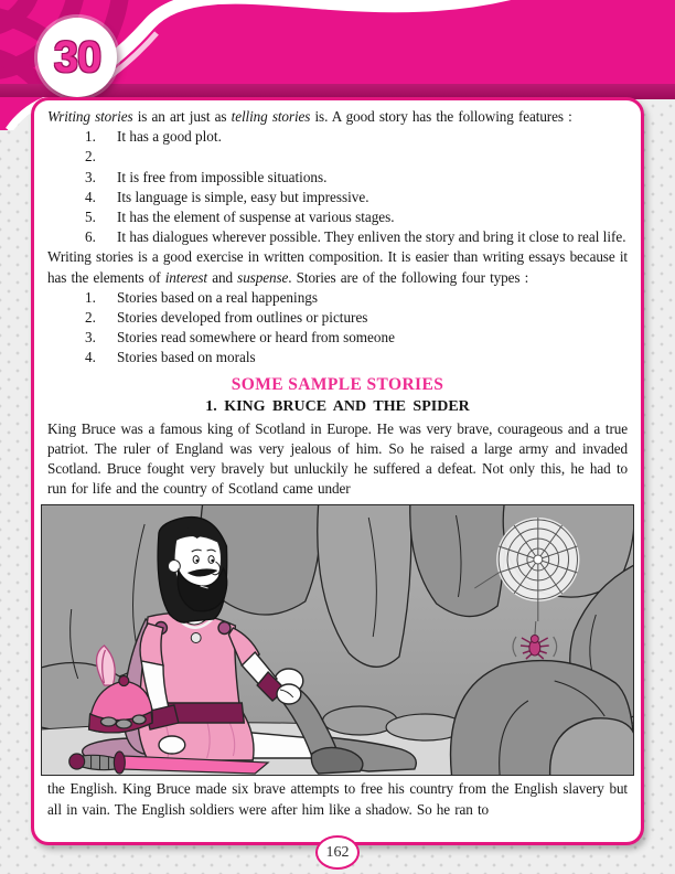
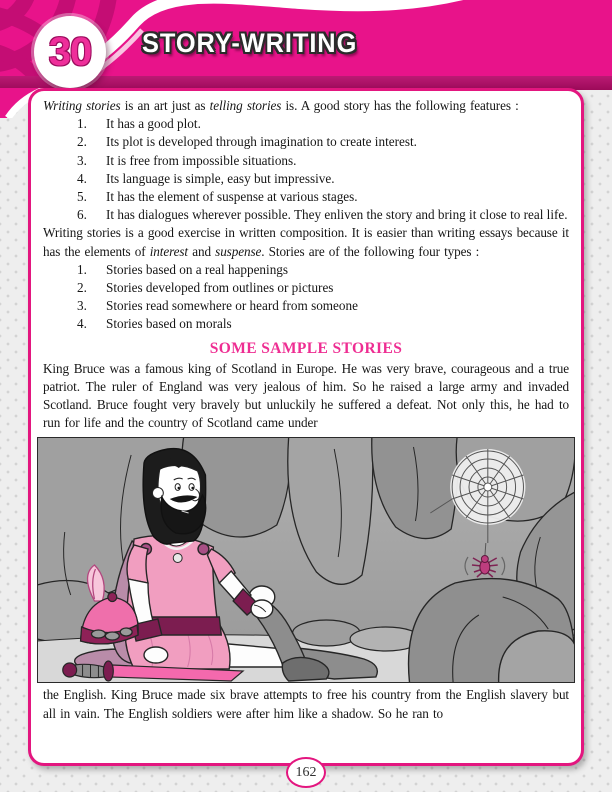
  30
+ STORY-WRITING
  Writing stories is an art just as telling stories is. A good story has the following features :
  1.
  It has a good plot.
  2.
+ Its plot is developed through imagination to create interest.
  3.
  It is free from impossible situations.
  4.
  Its language is simple, easy but impressive.
  5.
  It has the element of suspense at various stages.
  6.
  It has dialogues wherever possible. They enliven the story and bring it close to real life.
  Writing stories is a good exercise in written composition. It is easier than writing essays because it has the elements of interest and suspense. Stories are of the following four types :
  1.
  Stories based on a real happenings
  2.
  Stories developed from outlines or pictures
  3.
  Stories read somewhere or heard from someone
  4.
  Stories based on morals
  SOME SAMPLE STORIES
- 1. KING BRUCE AND THE SPIDER
  King Bruce was a famous king of Scotland in Europe. He was very brave, courageous and a true patriot. The ruler of England was very jealous of him. So he raised a large army and invaded Scotland. Bruce fought very bravely but unluckily he suffered a defeat. Not only this, he had to run for life and the country of Scotland came under
  the English. King Bruce made six brave attempts to free his country from the English slavery but all in vain. The English soldiers were after him like a shadow. So he ran to
  162
